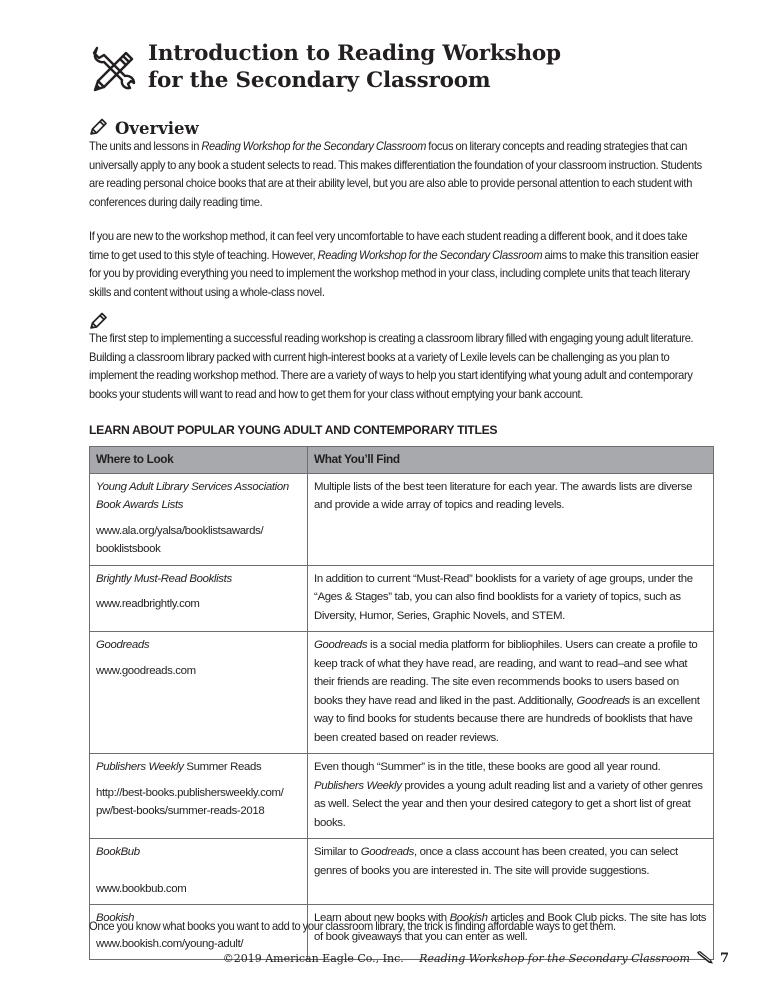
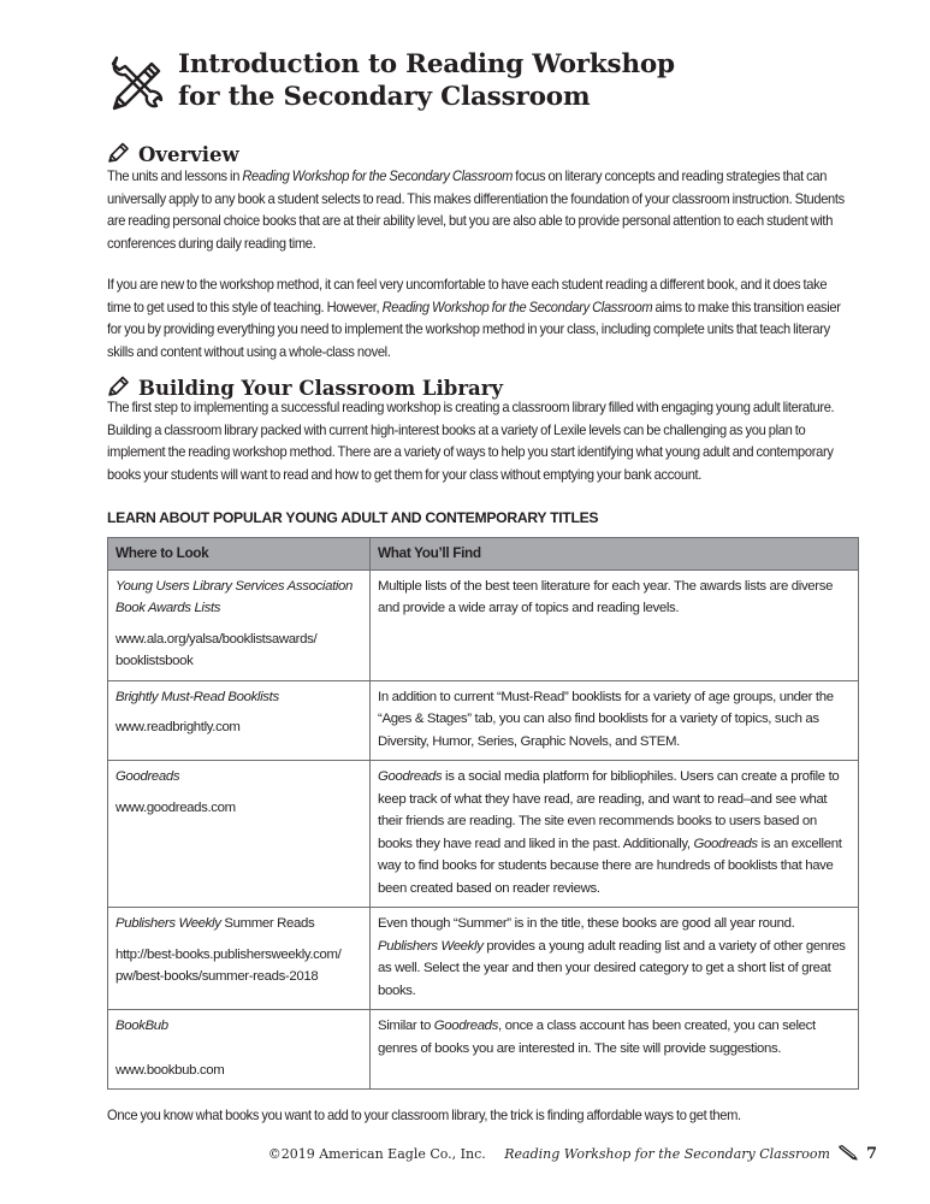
  Introduction to Reading Workshop
  for the Secondary Classroom
  Overview
  The units and lessons in Reading Workshop for the Secondary Classroom focus on literary concepts and reading strategies that can universally apply to any book a student selects to read. This makes differentiation the foundation of your classroom instruction. Students are reading personal choice books that are at their ability level, but you are also able to provide personal attention to each student with conferences during daily reading time.
  If you are new to the workshop method, it can feel very uncomfortable to have each student reading a different book, and it does take time to get used to this style of teaching. However, Reading Workshop for the Secondary Classroom aims to make this transition easier for you by providing everything you need to implement the workshop method in your class, including complete units that teach literary skills and content without using a whole-class novel.
+ Building Your Classroom Library
  The first step to implementing a successful reading workshop is creating a classroom library filled with engaging young adult literature. Building a classroom library packed with current high-interest books at a variety of Lexile levels can be challenging as you plan to implement the reading workshop method. There are a variety of ways to help you start identifying what young adult and contemporary books your students will want to read and how to get them for your class without emptying your bank account.
  LEARN ABOUT POPULAR YOUNG ADULT AND CONTEMPORARY TITLES
  Where to Look	What You’ll Find
- Young Adult Library Services Association Book Awards Lists www.ala.org/yalsa/booklistsawards/ booklistsbook	Multiple lists of the best teen literature for each year. The awards lists are diverse and provide a wide array of topics and reading levels.
+ Young Users Library Services Association Book Awards Lists www.ala.org/yalsa/booklistsawards/ booklistsbook	Multiple lists of the best teen literature for each year. The awards lists are diverse and provide a wide array of topics and reading levels.
  Brightly Must-Read Booklists www.readbrightly.com	In addition to current “Must-Read” booklists for a variety of age groups, under the “Ages & Stages” tab, you can also find booklists for a variety of topics, such as Diversity, Humor, Series, Graphic Novels, and STEM.
  Goodreads www.goodreads.com	Goodreads is a social media platform for bibliophiles. Users can create a profile to keep track of what they have read, are reading, and want to read–and see what their friends are reading. The site even recommends books to users based on books they have read and liked in the past. Additionally, Goodreads is an excellent way to find books for students because there are hundreds of booklists that have been created based on reader reviews.
  Publishers Weekly Summer Reads http://best-books.publishersweekly.com/ pw/best-books/summer-reads-2018	Even though “Summer” is in the title, these books are good all year round. Publishers Weekly provides a young adult reading list and a variety of other genres as well. Select the year and then your desired category to get a short list of great books.
  BookBub www.bookbub.com	Similar to Goodreads, once a class account has been created, you can select genres of books you are interested in. The site will provide suggestions.
- Bookish www.bookish.com/young-adult/	Learn about new books with Bookish articles and Book Club picks. The site has lots of book giveaways that you can enter as well.
  Once you know what books you want to add to your classroom library, the trick is finding affordable ways to get them.
  ©2019 American Eagle Co., Inc. Reading Workshop for the Secondary Classroom 7
